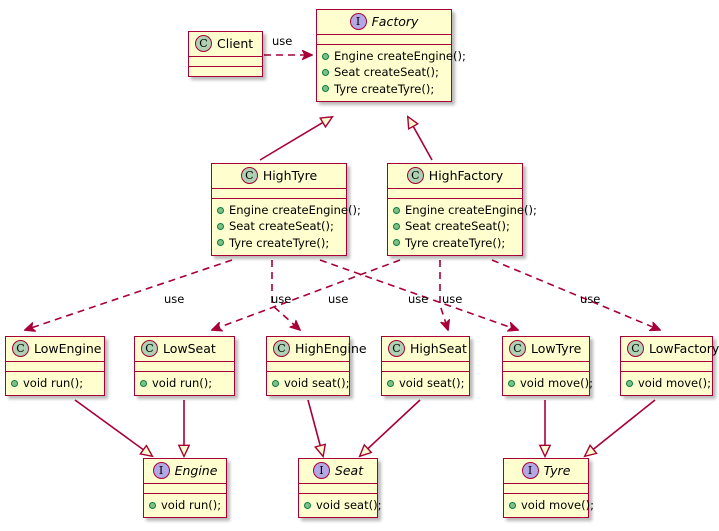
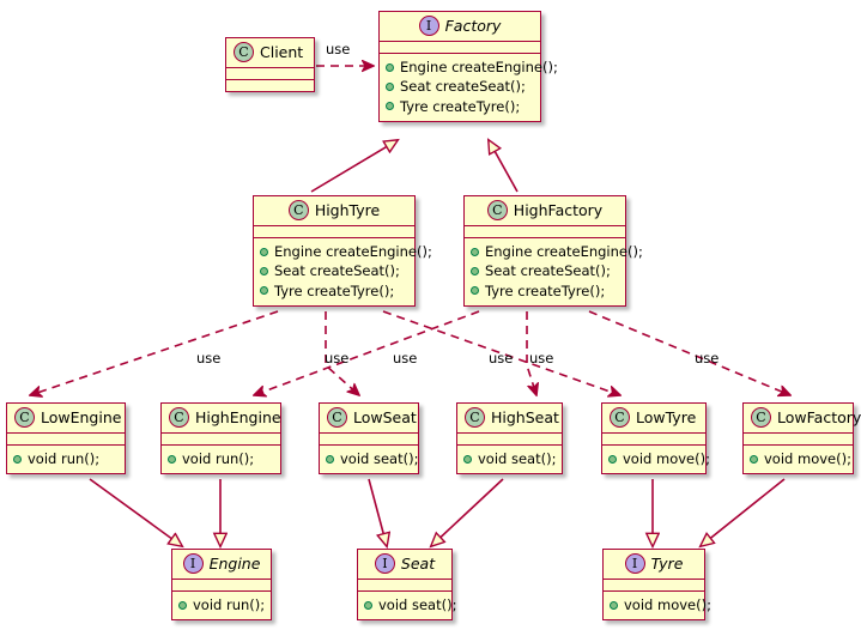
  C
  Client
  I
  Factory
  Engine createEngine();
  Seat createSeat();
  Tyre createTyre();
  C
  HighTyre
  Engine createEngine();
  Seat createSeat();
  Tyre createTyre();
  C
  HighFactory
  Engine createEngine();
  Seat createSeat();
  Tyre createTyre();
  C
  LowEngine
  void run();
  C
- LowSeat
+ HighEngine
  void run();
  C
- HighEngine
+ LowSeat
  void seat();
  C
  HighSeat
  void seat();
  C
  LowTyre
  void move();
  C
  LowFactory
  void move();
  I
  Engine
  void run();
  I
  Seat
  void seat();
  I
  Tyre
  void move();
  use
  use
  use
  use
  use
  use
  use
